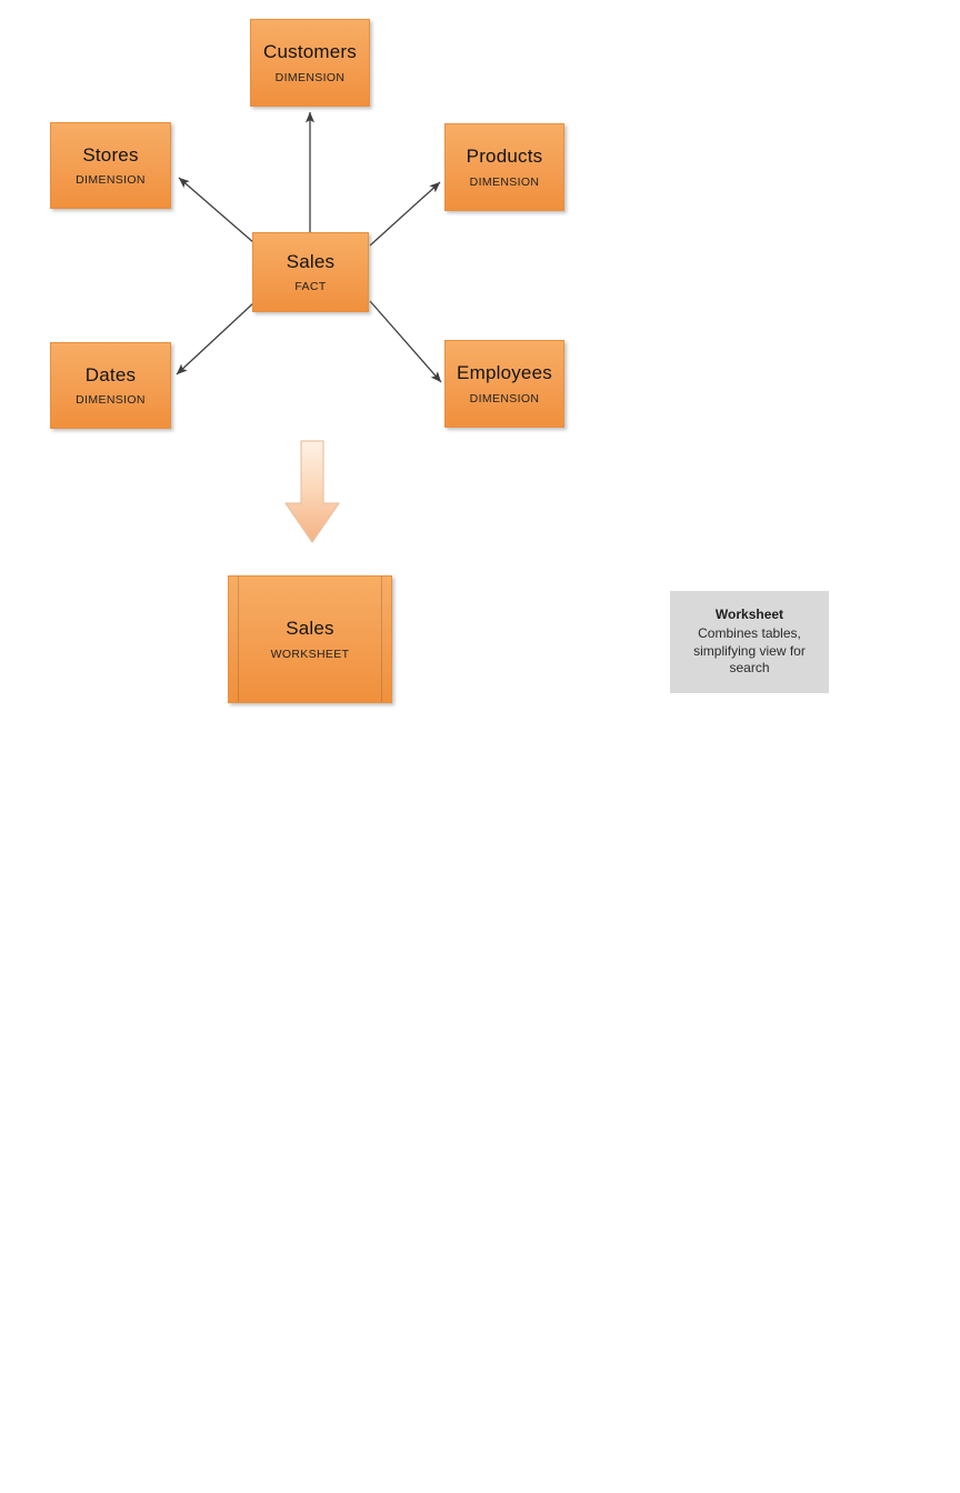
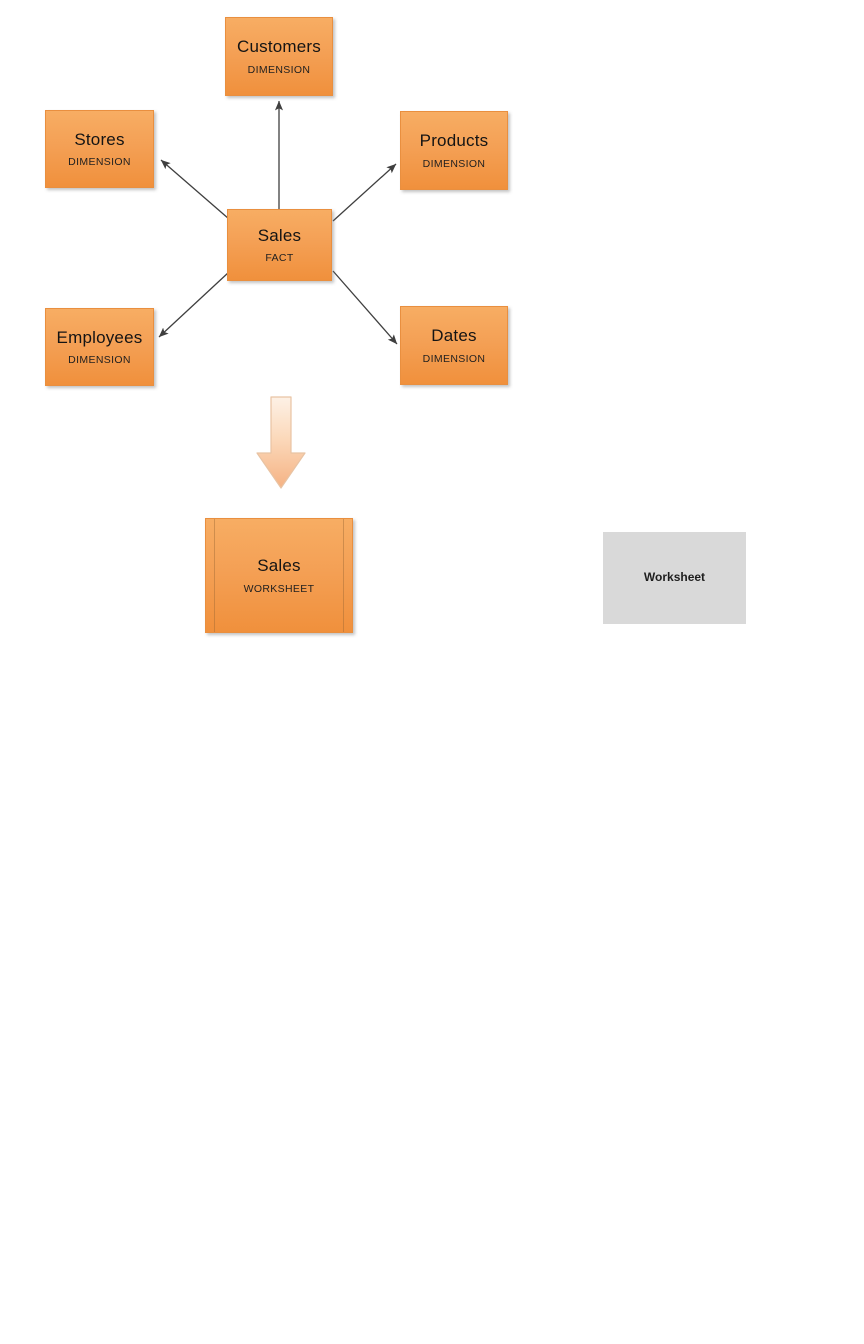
  Customers
  DIMENSION
  Stores
  DIMENSION
  Products
  DIMENSION
- Dates
+ Employees
  DIMENSION
- Employees
+ Dates
  DIMENSION
  Sales
  FACT
  Sales
  WORKSHEET
  Worksheet
- Combines tables, simplifying view for search
